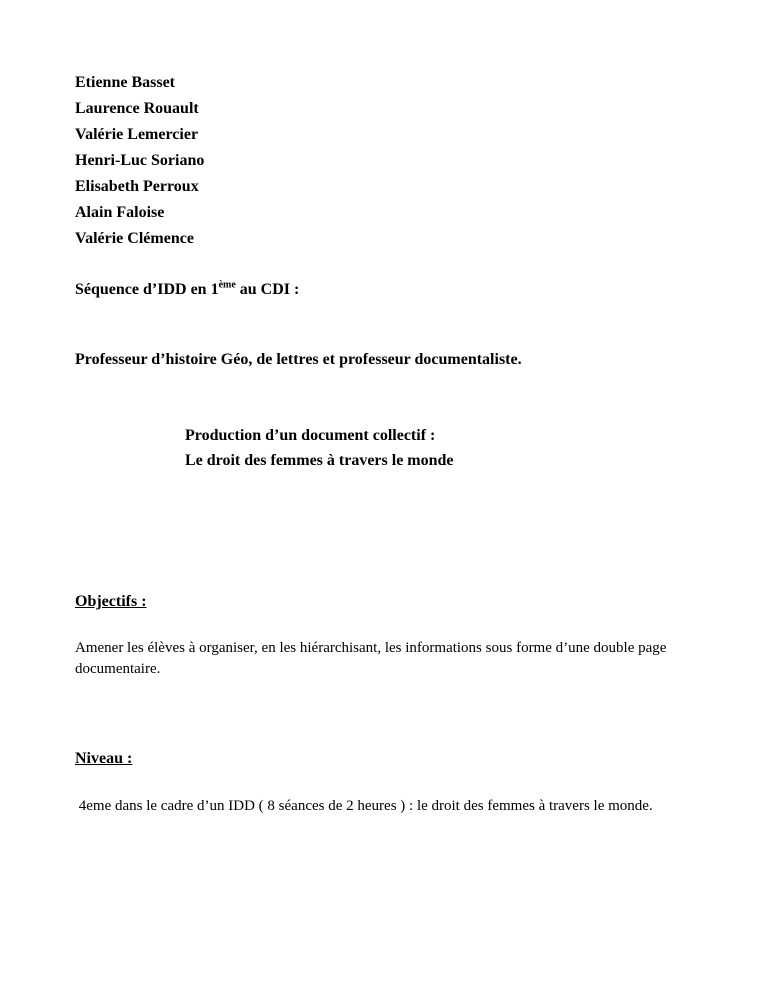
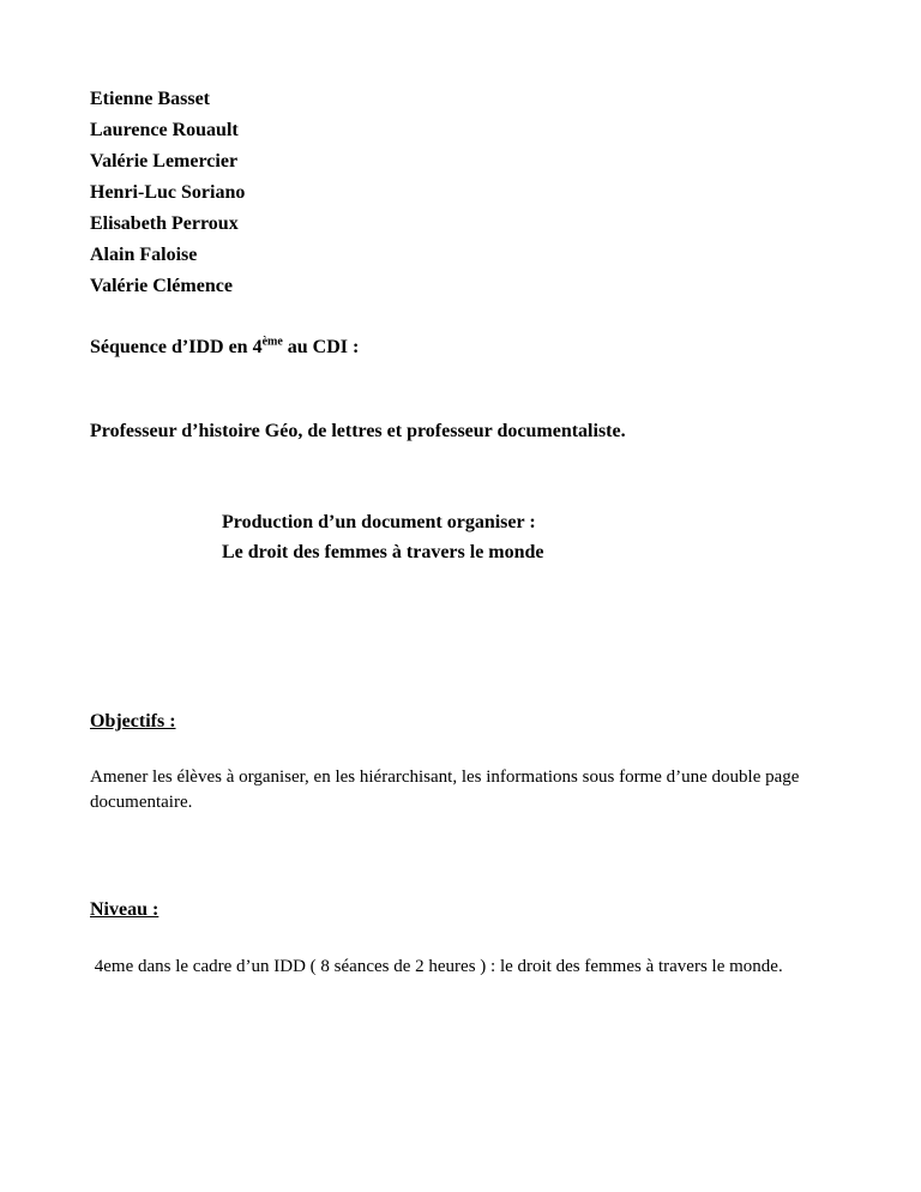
  Etienne Basset
  Laurence Rouault
  Valérie Lemercier
  Henri-Luc Soriano
  Elisabeth Perroux
  Alain Faloise
  Valérie Clémence
- Séquence d’IDD en 1ème au CDI :
+ Séquence d’IDD en 4ème au CDI :
  Professeur d’histoire Géo, de lettres et professeur documentaliste.
- Production d’un document collectif :
+ Production d’un document organiser :
  Le droit des femmes à travers le monde
  Objectifs :
  Amener les élèves à organiser, en les hiérarchisant, les informations sous forme d’une double page documentaire.
  Niveau :
  4eme dans le cadre d’un IDD ( 8 séances de 2 heures ) : le droit des femmes à travers le monde.
